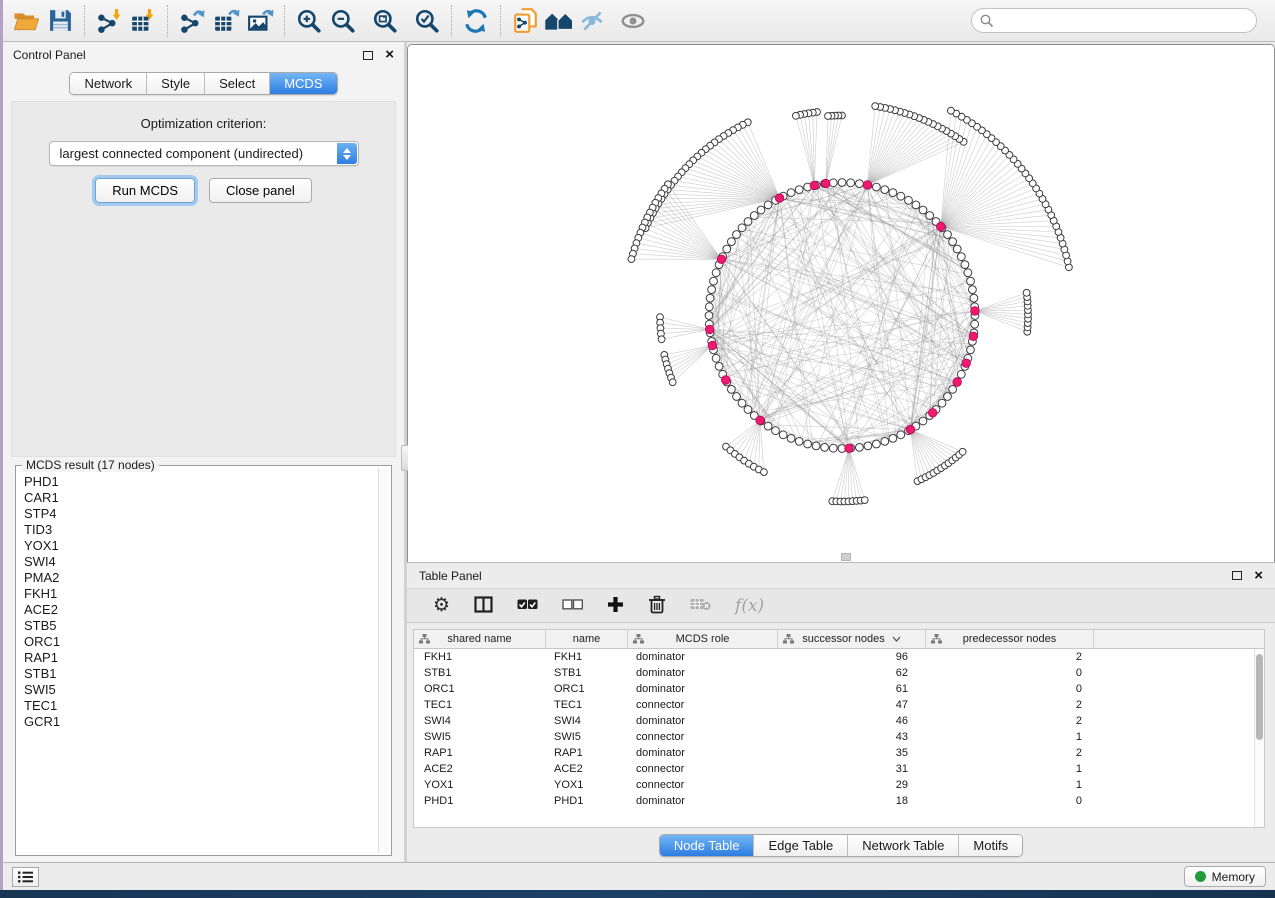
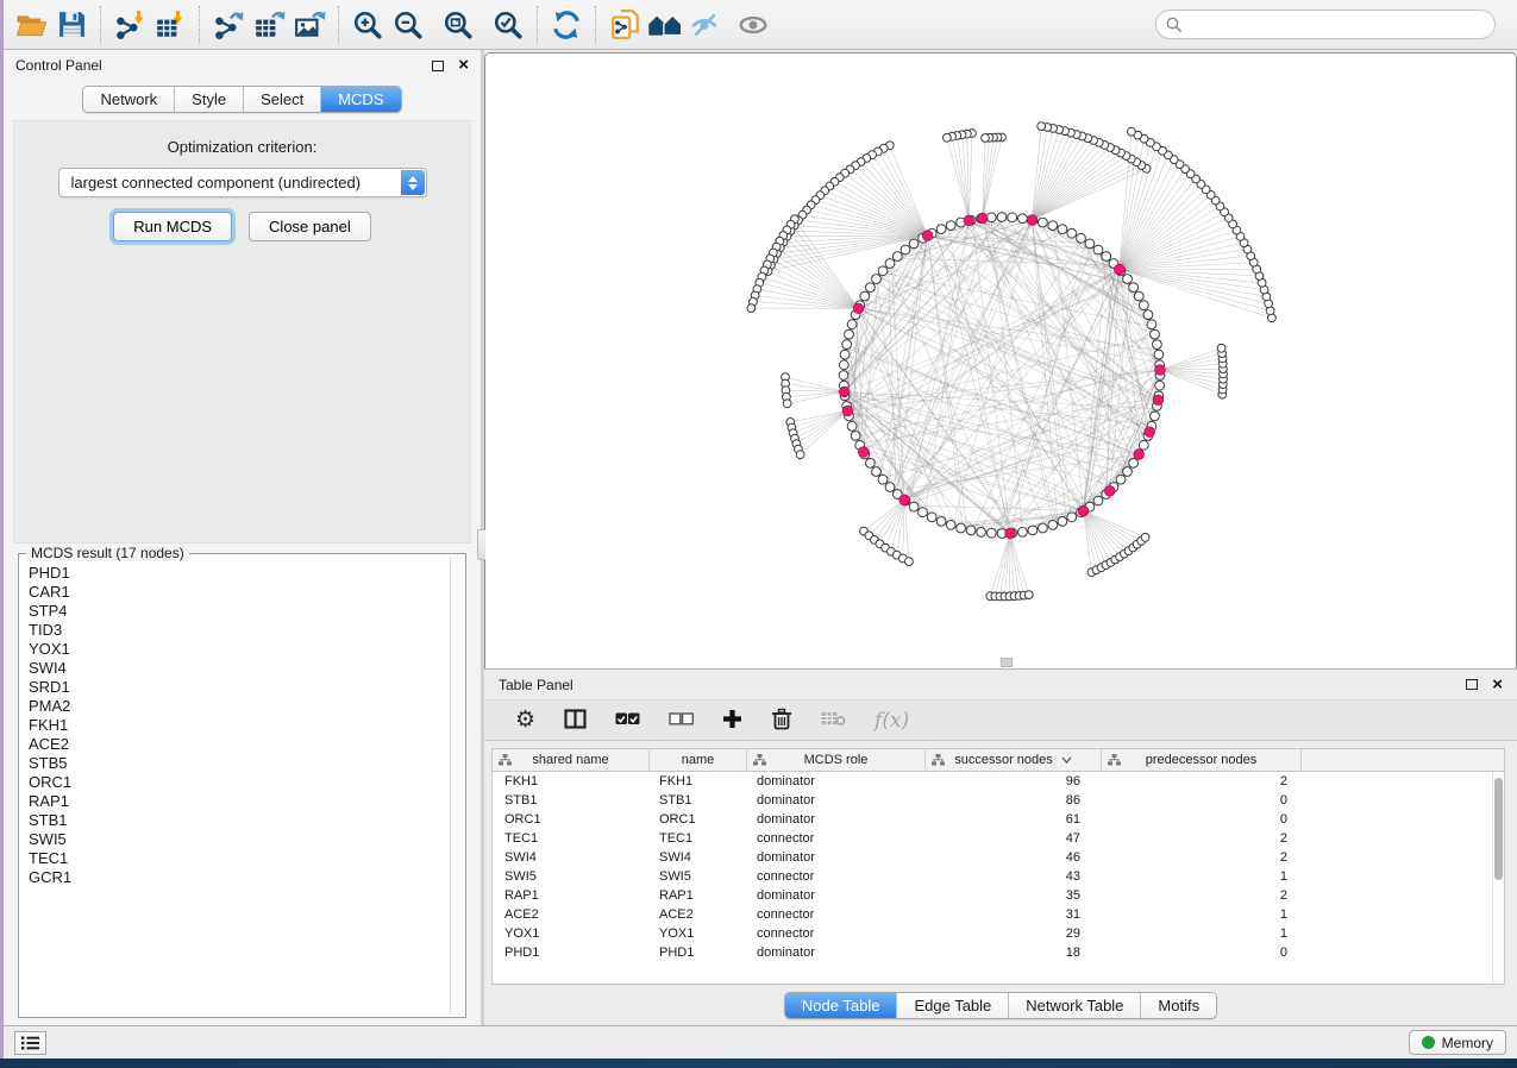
  Control Panel
  ×
  Network
  Style
  Select
  MCDS
  Optimization criterion:
  largest connected component (undirected)
  Run MCDS
  Close panel
  MCDS result (17 nodes)
  PHD1
  CAR1
  STP4
  TID3
  YOX1
  SWI4
+ SRD1
  PMA2
  FKH1
  ACE2
  STB5
  ORC1
  RAP1
  STB1
  SWI5
  TEC1
  GCR1
  Table Panel
  ×
  ⚙
  f(x)
  shared name
  name
  MCDS role
  successor nodes
  predecessor nodes
  FKH1
  FKH1
  dominator
  96
  2
  STB1
  STB1
  dominator
- 62
+ 86
  0
  ORC1
  ORC1
  dominator
  61
  0
  TEC1
  TEC1
  connector
  47
  2
  SWI4
  SWI4
  dominator
  46
  2
  SWI5
  SWI5
  connector
  43
  1
  RAP1
  RAP1
  dominator
  35
  2
  ACE2
  ACE2
  connector
  31
  1
  YOX1
  YOX1
  connector
  29
  1
  PHD1
  PHD1
  dominator
  18
  0
  Node Table
  Edge Table
  Network Table
  Motifs
  Memory
